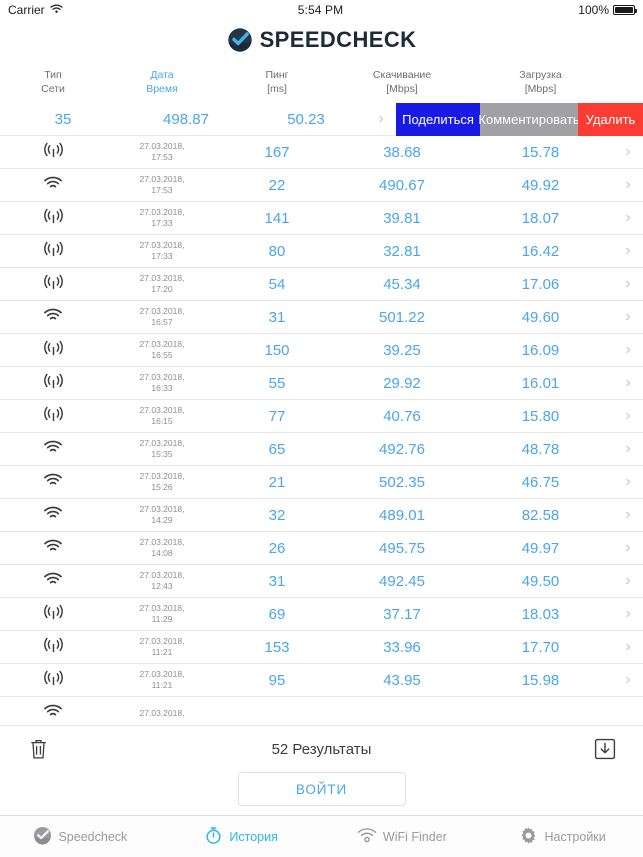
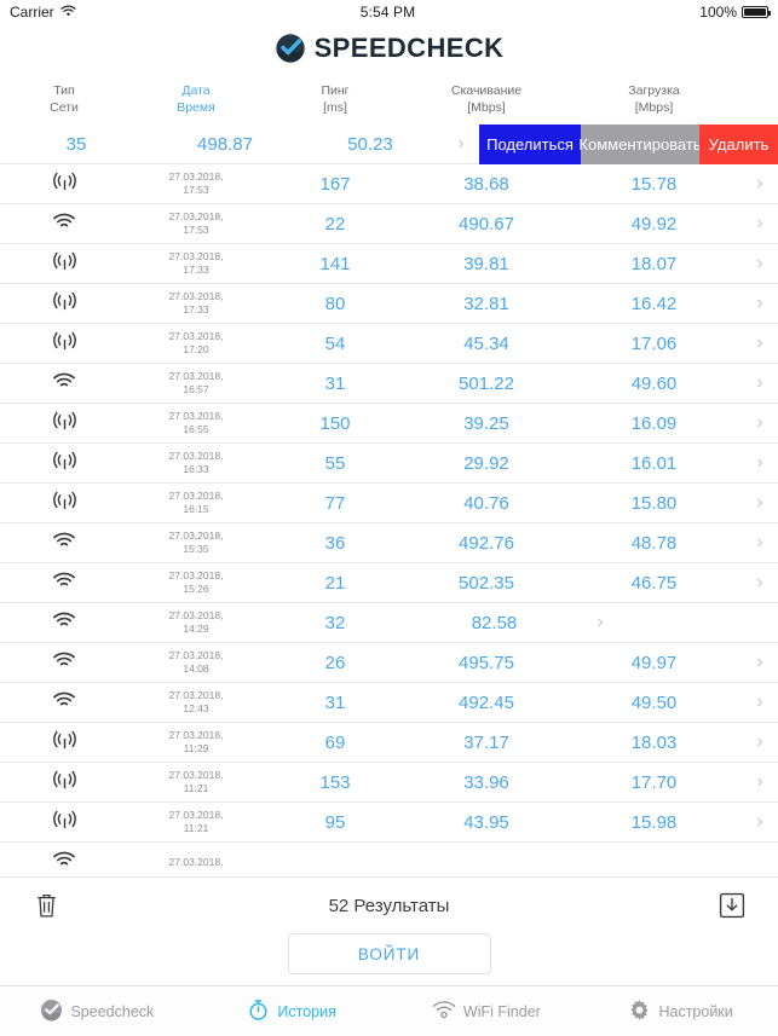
  Carrier
  5:54 PM
  100%
  SPEEDCHECK
  Тип
  Сети
  Дата
  Время
  Пинг
  [ms]
  Скачивание
  [Mbps]
  Загрузка
  [Mbps]
  35
  498.87
  50.23
  ›
  Поделиться
  Комментировать
  Удалить
  27.03.2018,
  17:53
  167
  38.68
  15.78
  ›
  27.03.2018,
  17:53
  22
  490.67
  49.92
  ›
  27.03.2018,
  17:33
  141
  39.81
  18.07
  ›
  27.03.2018,
  17:33
  80
  32.81
  16.42
  ›
  27.03.2018,
  17:20
  54
  45.34
  17.06
  ›
  27.03.2018,
  16:57
  31
  501.22
  49.60
  ›
  27.03.2018,
  16:55
  150
  39.25
  16.09
  ›
  27.03.2018,
  16:33
  55
  29.92
  16.01
  ›
  27.03.2018,
  16:15
  77
  40.76
  15.80
  ›
  27.03.2018,
  15:35
- 65
+ 36
  492.76
  48.78
  ›
  27.03.2018,
  15:26
  21
  502.35
  46.75
  ›
  27.03.2018,
  14:29
  32
- 489.01
  82.58
  ›
  27.03.2018,
  14:08
  26
  495.75
  49.97
  ›
  27.03.2018,
  12:43
  31
  492.45
  49.50
  ›
  27.03.2018,
  11:29
  69
  37.17
  18.03
  ›
  27.03.2018,
  11:21
  153
  33.96
  17.70
  ›
  27.03.2018,
  11:21
  95
  43.95
  15.98
  ›
  27.03.2018,
  52 Результаты
  ВОЙТИ
  Speedcheck
  История
  WiFi Finder
  Настройки
